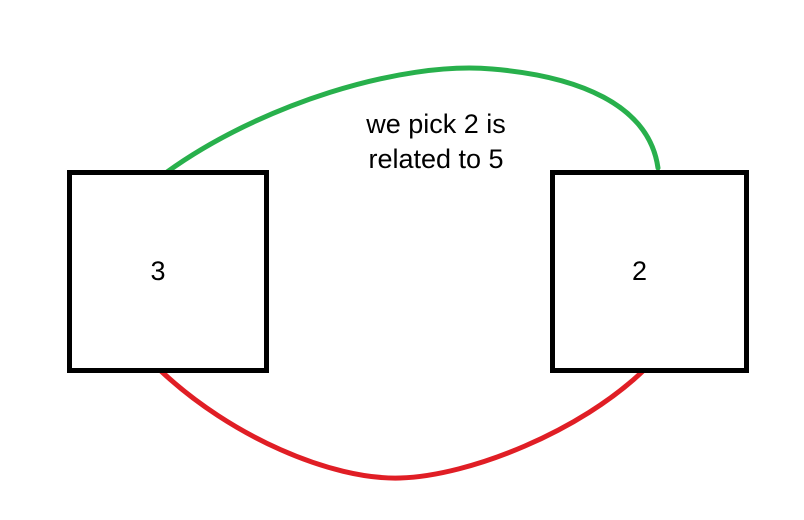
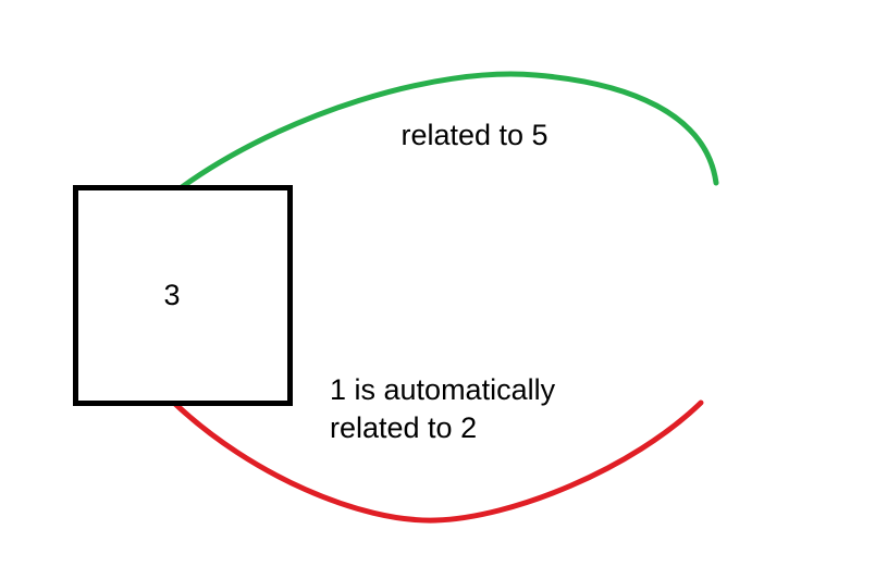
  3
- 2
- we pick 2 is
  related to 5
+ 1 is automatically
+ related to 2
